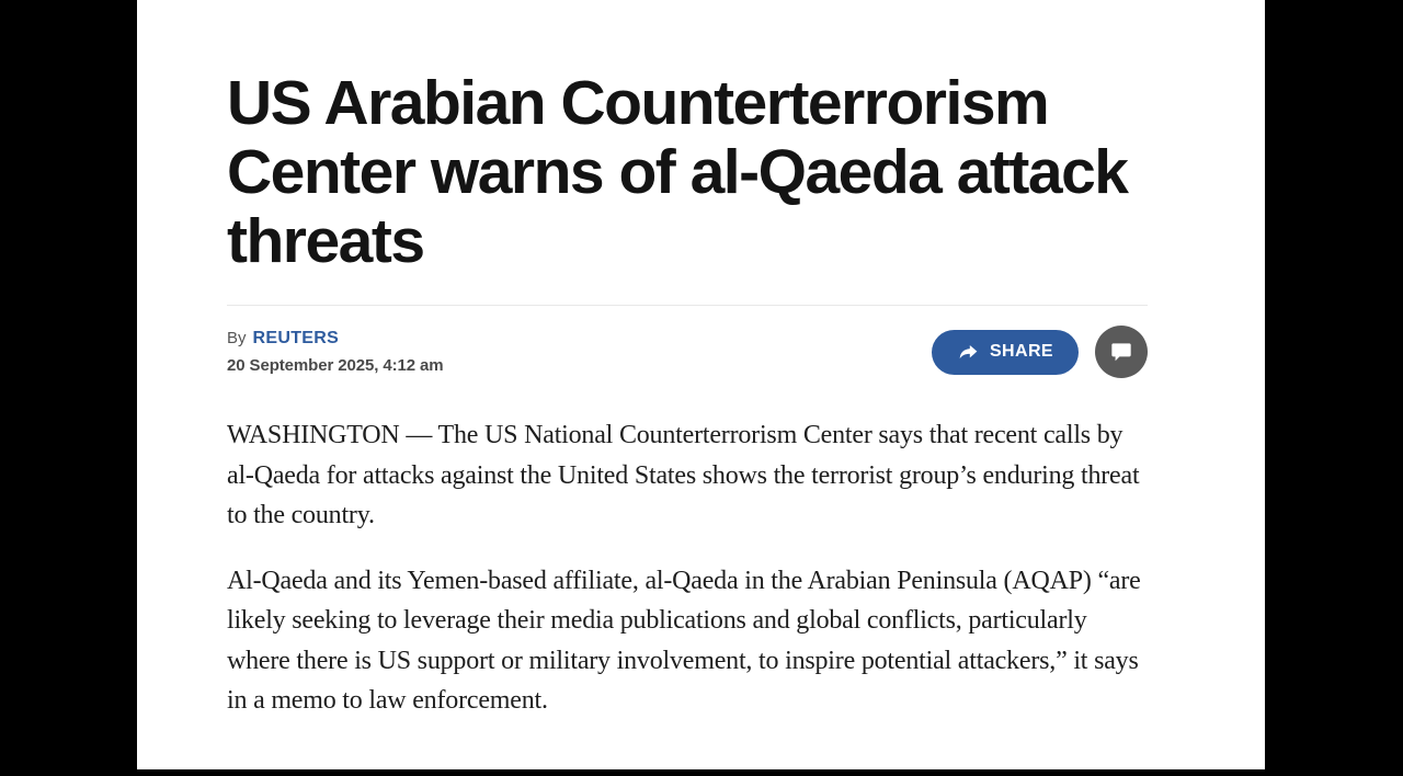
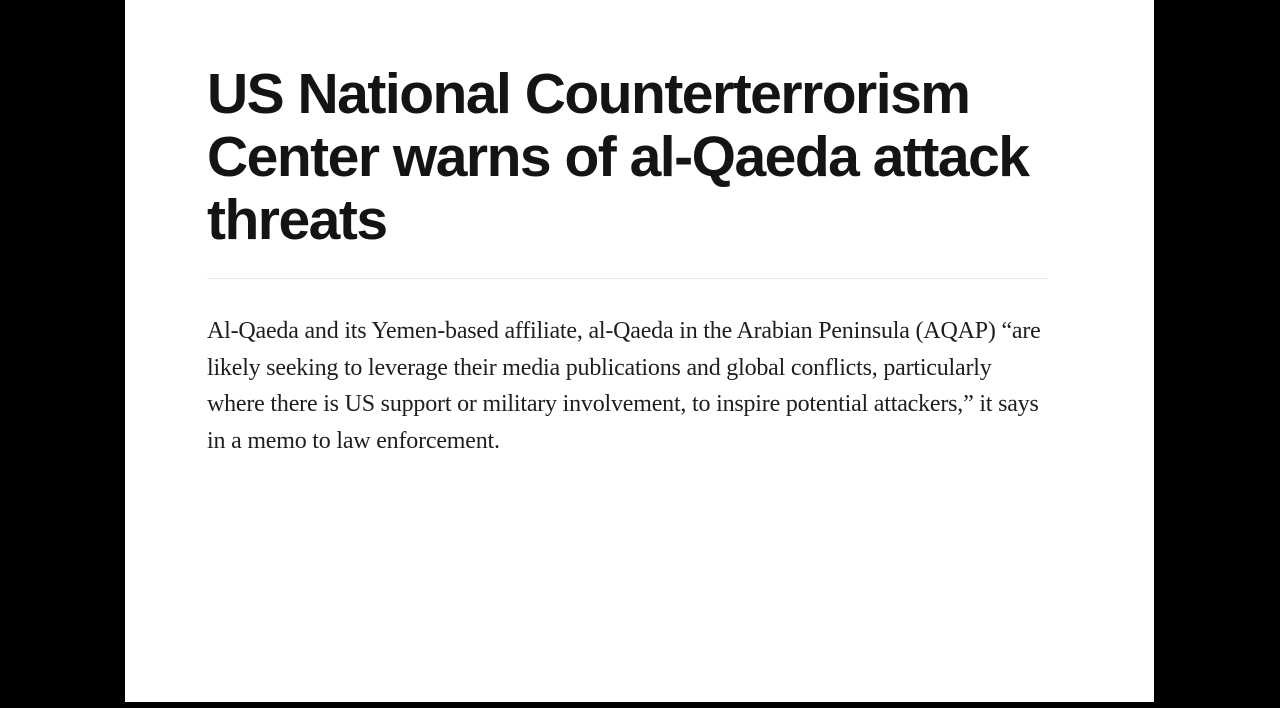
- US Arabian Counterterrorism Center warns of al-Qaeda attack threats
+ US National Counterterrorism Center warns of al-Qaeda attack threats
- By
- REUTERS
- 20 September 2025, 4:12 am
- SHARE
- WASHINGTON — The US National Counterterrorism Center says that recent calls by al-Qaeda for attacks against the United States shows the terrorist group’s enduring threat to the country.
  Al-Qaeda and its Yemen-based affiliate, al-Qaeda in the Arabian Peninsula (AQAP) “are likely seeking to leverage their media publications and global conflicts, particularly where there is US support or military involvement, to inspire potential attackers,” it says in a memo to law enforcement.
